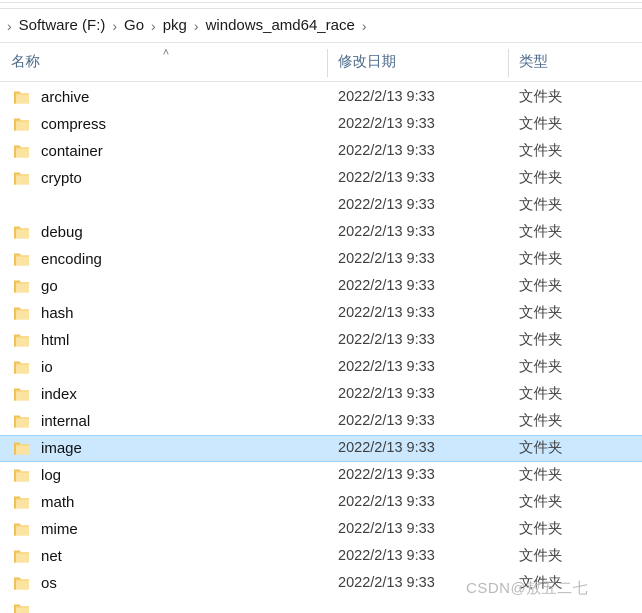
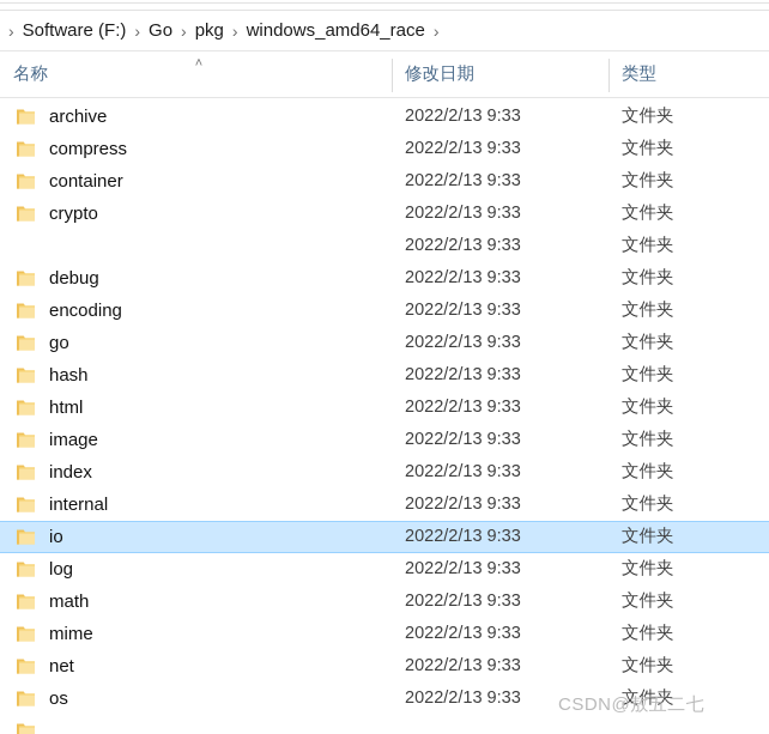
  ›
  Software (F:)
  ›
  Go
  ›
  pkg
  ›
  windows_amd64_race
  ›
  名称
  ˄
  修改日期
  类型
  archive
  2022/2/13 9:33
  文件夹
  compress
  2022/2/13 9:33
  文件夹
  container
  2022/2/13 9:33
  文件夹
  crypto
  2022/2/13 9:33
  文件夹
  2022/2/13 9:33
  文件夹
  debug
  2022/2/13 9:33
  文件夹
  encoding
  2022/2/13 9:33
  文件夹
  go
  2022/2/13 9:33
  文件夹
  hash
  2022/2/13 9:33
  文件夹
  html
  2022/2/13 9:33
  文件夹
- io
+ image
  2022/2/13 9:33
  文件夹
  index
  2022/2/13 9:33
  文件夹
  internal
  2022/2/13 9:33
  文件夹
- image
+ io
  2022/2/13 9:33
  文件夹
  log
  2022/2/13 9:33
  文件夹
  math
  2022/2/13 9:33
  文件夹
  mime
  2022/2/13 9:33
  文件夹
  net
  2022/2/13 9:33
  文件夹
  os
  2022/2/13 9:33
  文件夹
  CSDN@敖五二七
